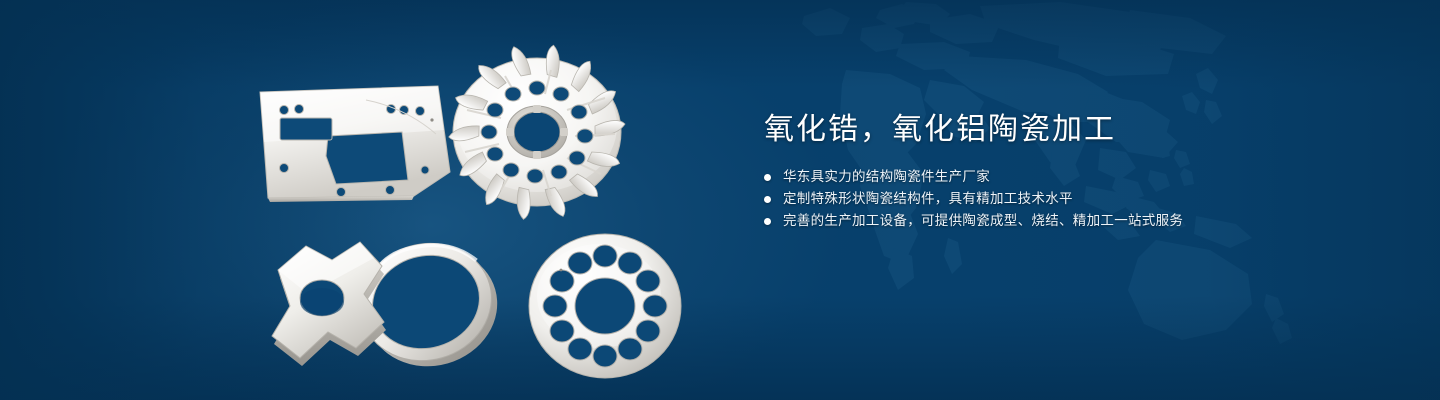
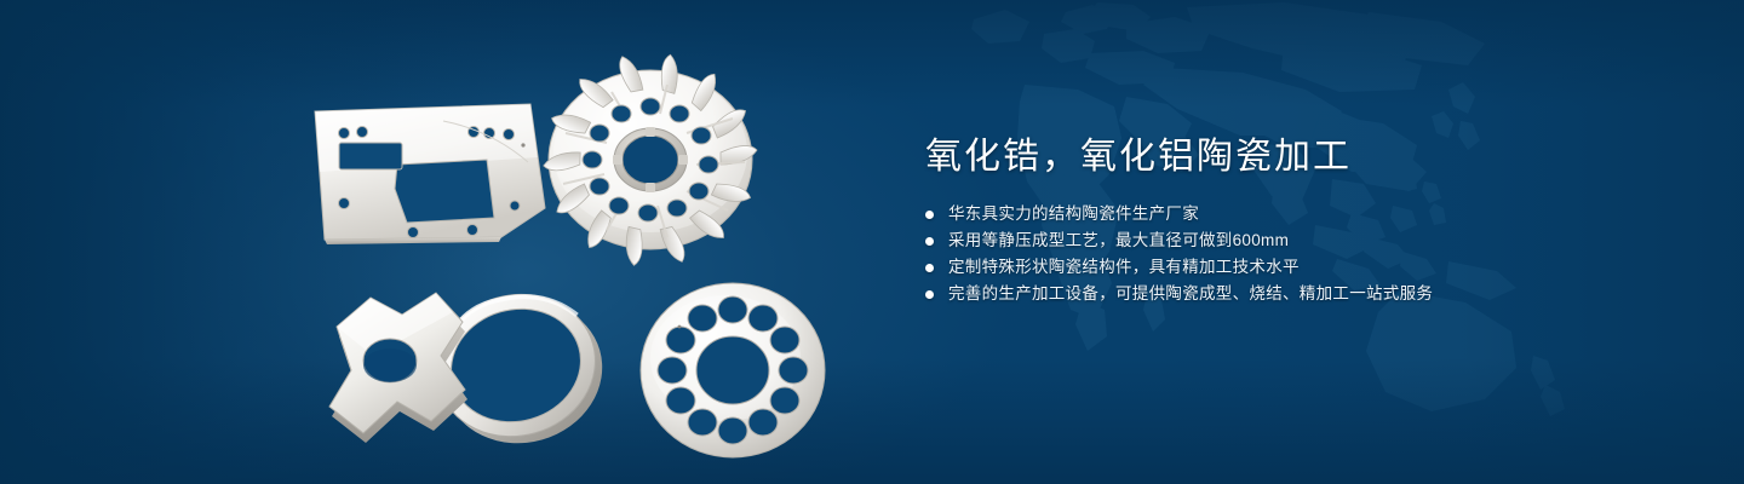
  氧化锆，氧化铝陶瓷加工
  华东具实力的结构陶瓷件生产厂家
+ 采用等静压成型工艺，最大直径可做到600mm
  定制特殊形状陶瓷结构件，具有精加工技术水平
  完善的生产加工设备，可提供陶瓷成型、烧结、精加工一站式服务
